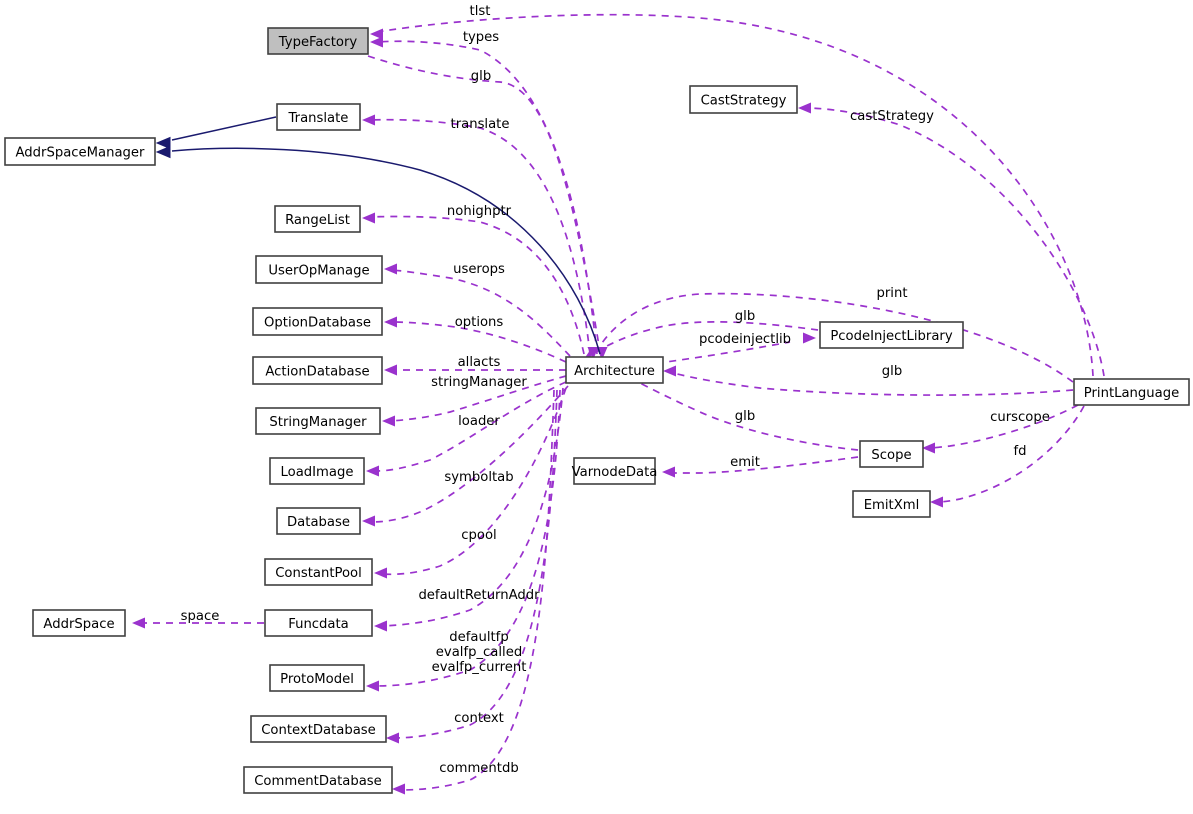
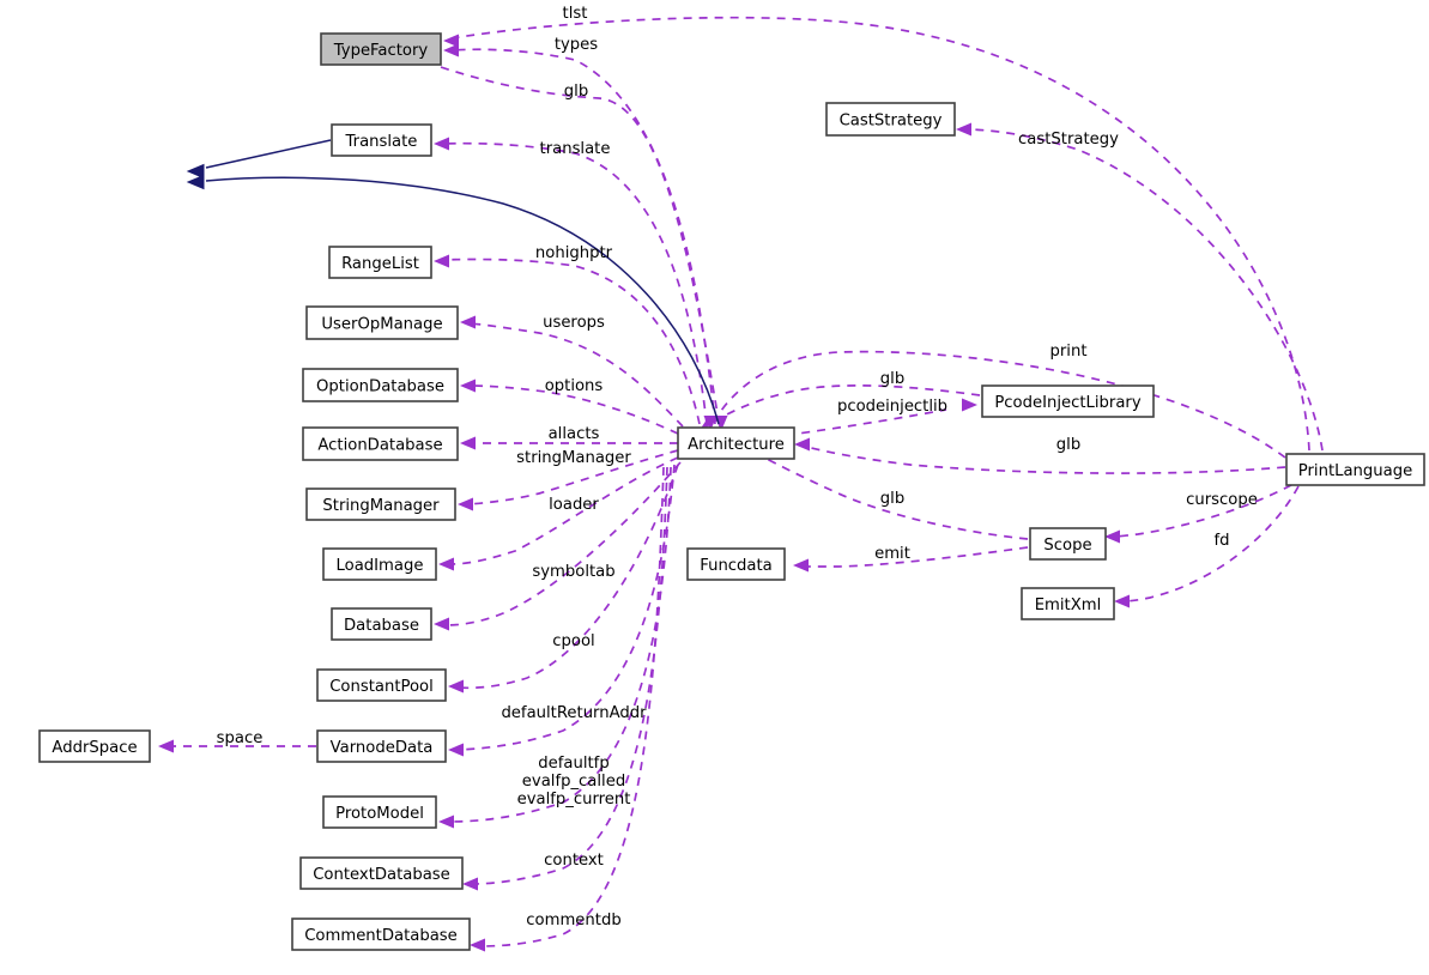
  TypeFactory
  CastStrategy
  Translate
- AddrSpaceManager
  RangeList
  UserOpManage
  OptionDatabase
  PcodeInjectLibrary
  ActionDatabase
  Architecture
  PrintLanguage
  StringManager
  Scope
  LoadImage
- VarnodeData
+ Funcdata
  EmitXml
  Database
  ConstantPool
  AddrSpace
- Funcdata
+ VarnodeData
  ProtoModel
  ContextDatabase
  CommentDatabase
  tlst
  types
  glb
  translate
  nohighptr
  userops
  options
  allacts
  stringManager
  loader
  symboltab
  cpool
  defaultReturnAddr
  space
  defaultfp evalfp_called evalfp_current
  context
  commentdb
  castStrategy
  print
  glb
  pcodeinjectlib
  glb
  curscope
  fd
  glb
  emit
